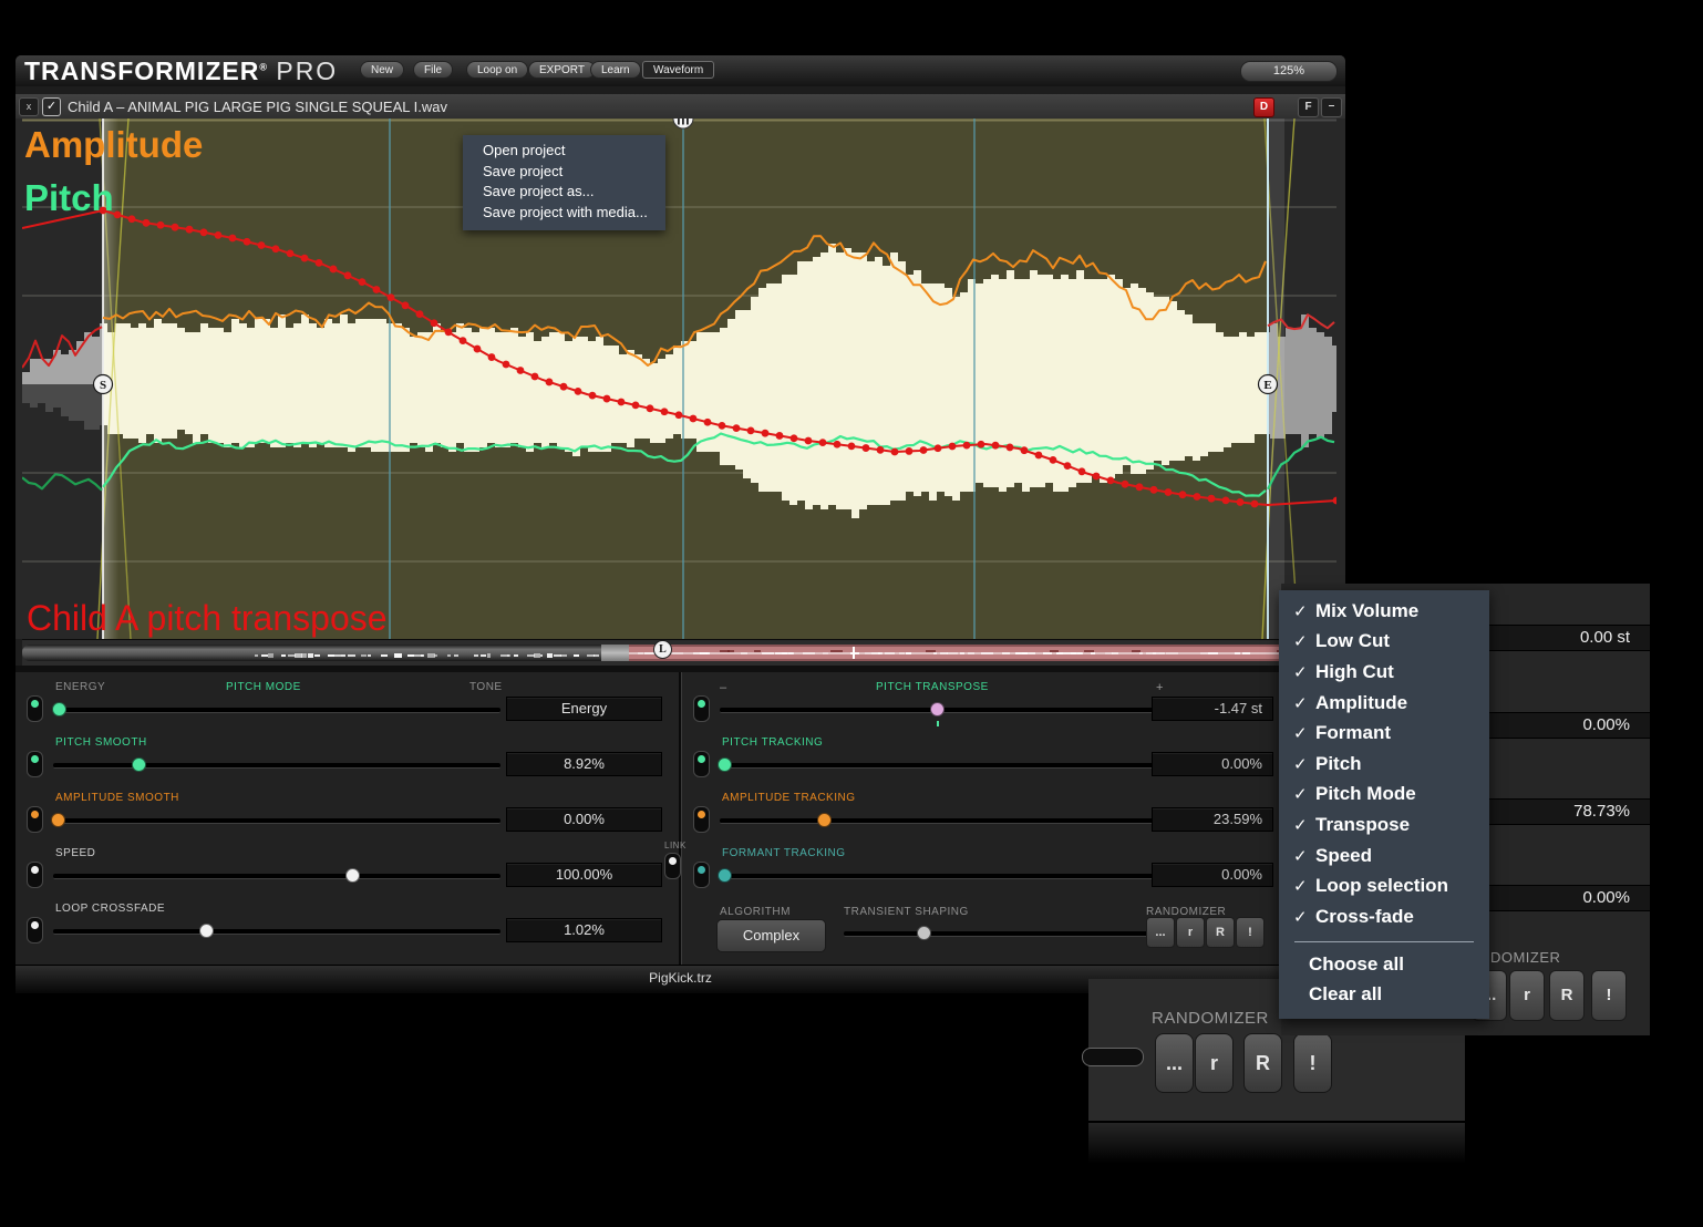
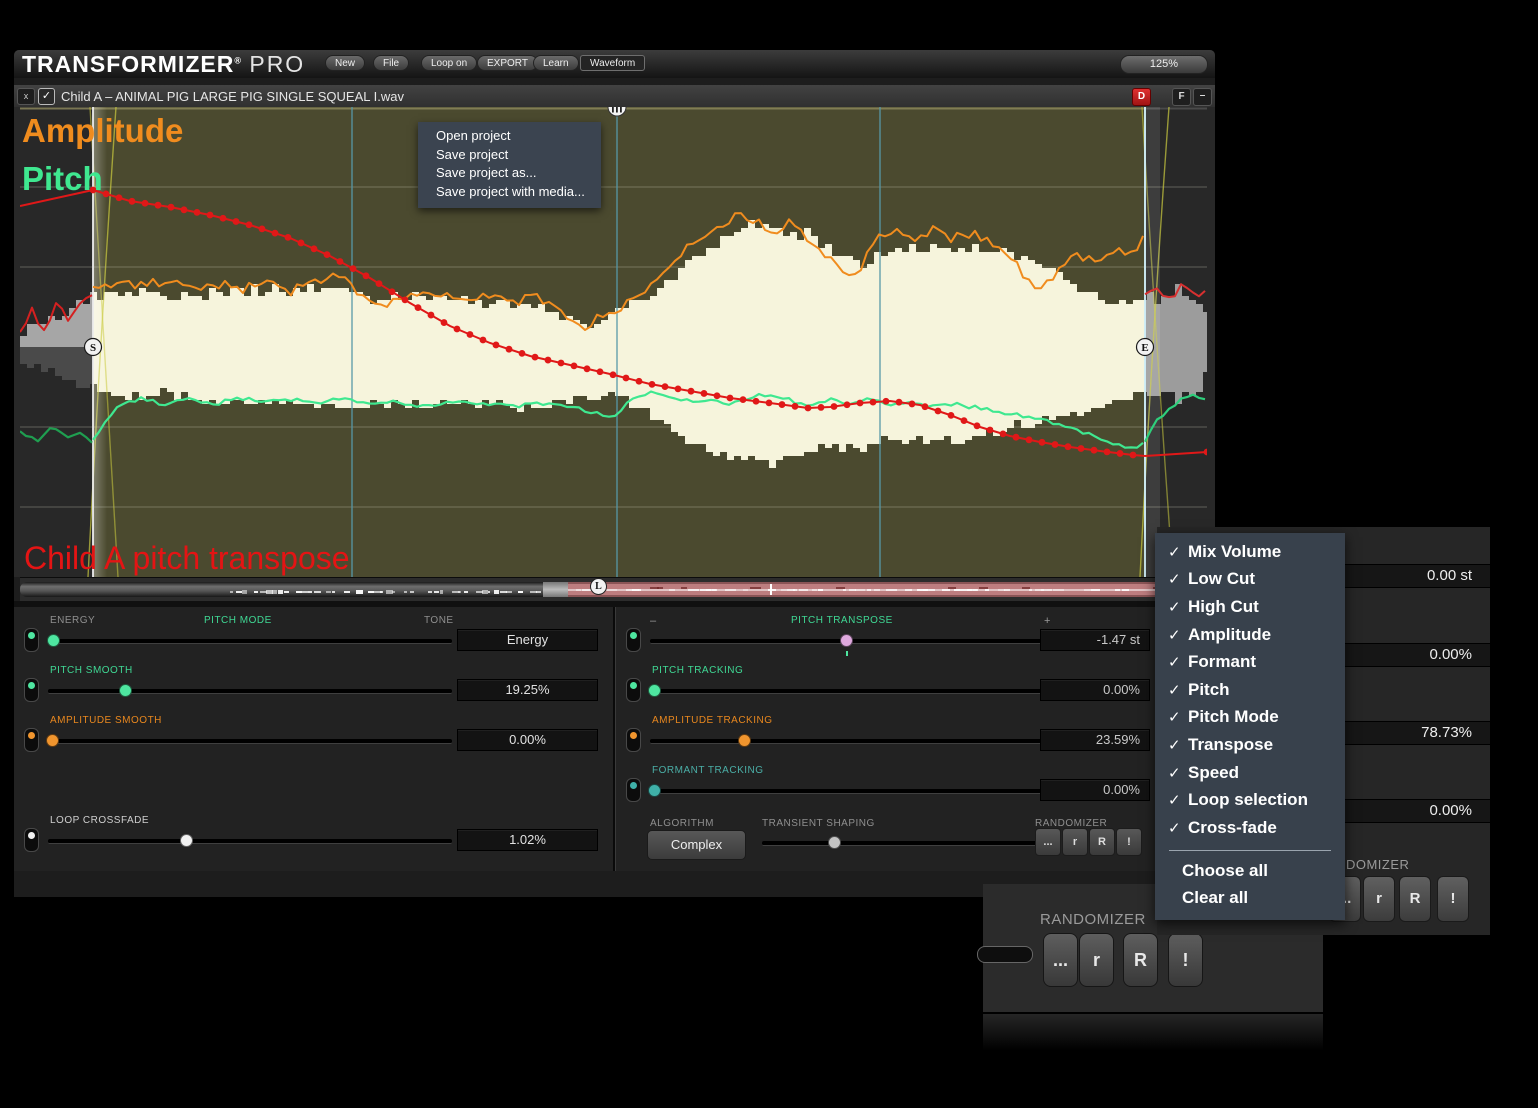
  TRANSFORMIZER® PRO
  New
  File
  Loop on
  EXPORT
  Learn
  Waveform
  125%
  x
  ✓
  Child A – ANIMAL PIG LARGE PIG SINGLE SQUEAL I.wav
  D
  F
  –
  S
  E
  Amplitude
  Pitch
  Child A pitch transpose
  L
  ENERGY
  PITCH MODE
  TONE
  Energy
  PITCH SMOOTH
- 8.92%
+ 19.25%
  AMPLITUDE SMOOTH
  0.00%
- SPEED
- 100.00%
- LINK
  LOOP CROSSFADE
  1.02%
  –
  PITCH TRANSPOSE
  +
  -1.47 st
  PITCH TRACKING
  0.00%
  AMPLITUDE TRACKING
  23.59%
  FORMANT TRACKING
  0.00%
  ALGORITHM
  Complex
  TRANSIENT SHAPING
  RANDOMIZER
  ...
  r
  R
  !
- PigKick.trz
  Open project
  Save project
  Save project as...
  Save project with media...
  0.00 st
  0.00%
  78.73%
  0.00%
  DOMIZER
  r
  R
  !
  RANDOMIZER
  ...
  r
  R
  !
  ✓
  Mix Volume
  ✓
  Low Cut
  ✓
  High Cut
  ✓
  Amplitude
  ✓
  Formant
  ✓
  Pitch
  ✓
  Pitch Mode
  ✓
  Transpose
  ✓
  Speed
  ✓
  Loop selection
  ✓
  Cross-fade
  Choose all
  Clear all
